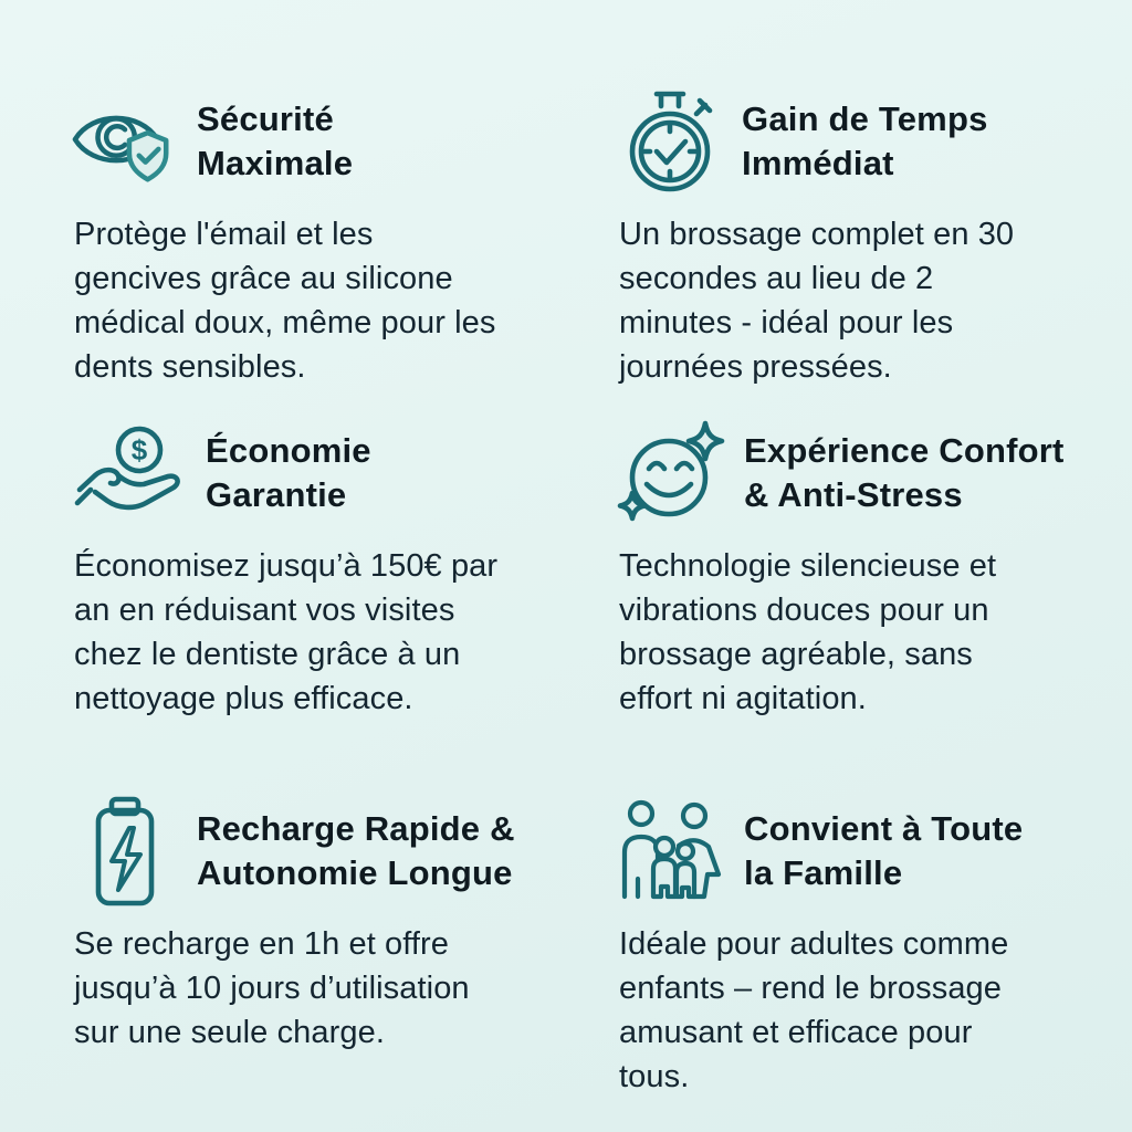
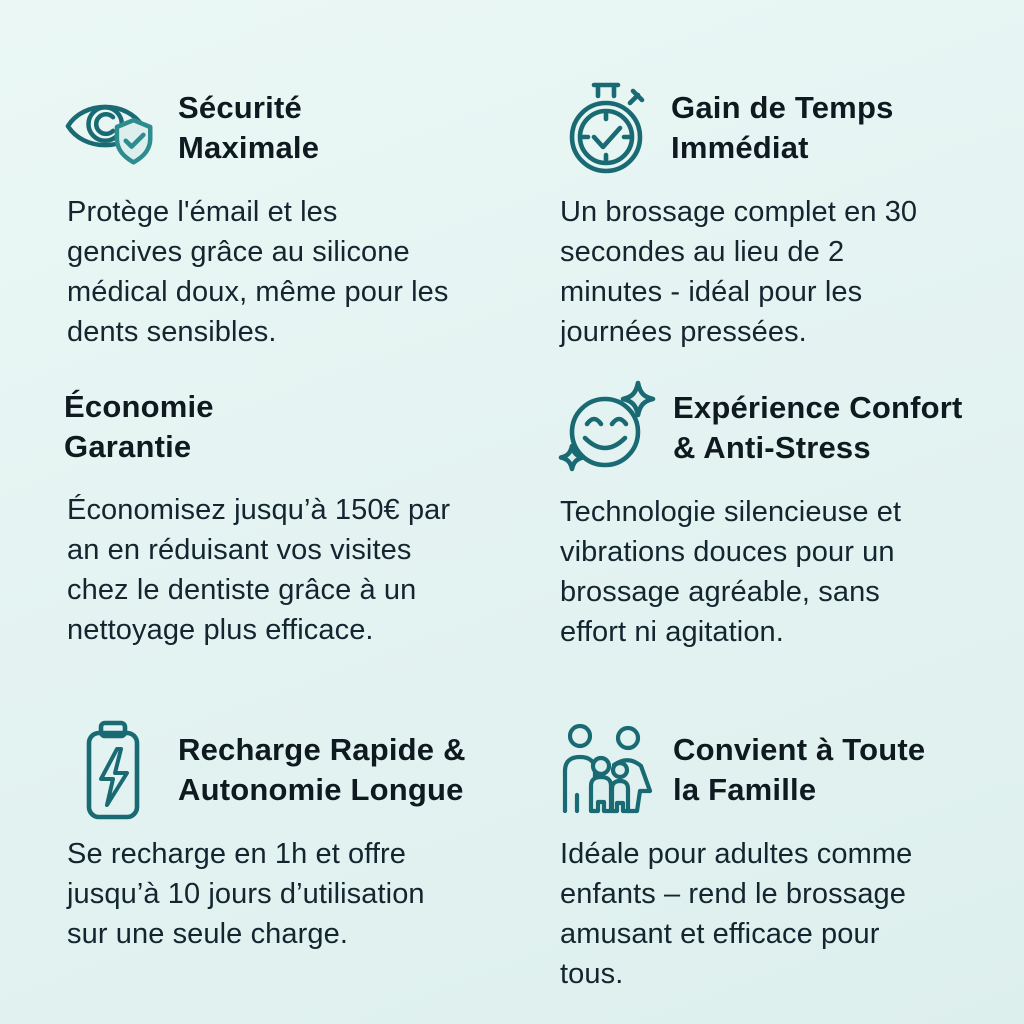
  Sécurité
  Maximale
  Protège l'émail et les
  gencives grâce au silicone
  médical doux, même pour les
  dents sensibles.
  Gain de Temps
  Immédiat
  Un brossage complet en 30
  secondes au lieu de 2
  minutes - idéal pour les
  journées pressées.
- $
  Économie
  Garantie
  Économisez jusqu’à 150€ par
  an en réduisant vos visites
  chez le dentiste grâce à un
  nettoyage plus efficace.
  Expérience Confort
  & Anti-Stress
  Technologie silencieuse et
  vibrations douces pour un
  brossage agréable, sans
  effort ni agitation.
  Recharge Rapide &
  Autonomie Longue
  Se recharge en 1h et offre
  jusqu’à 10 jours d’utilisation
  sur une seule charge.
  Convient à Toute
  la Famille
  Idéale pour adultes comme
  enfants – rend le brossage
  amusant et efficace pour
  tous.
